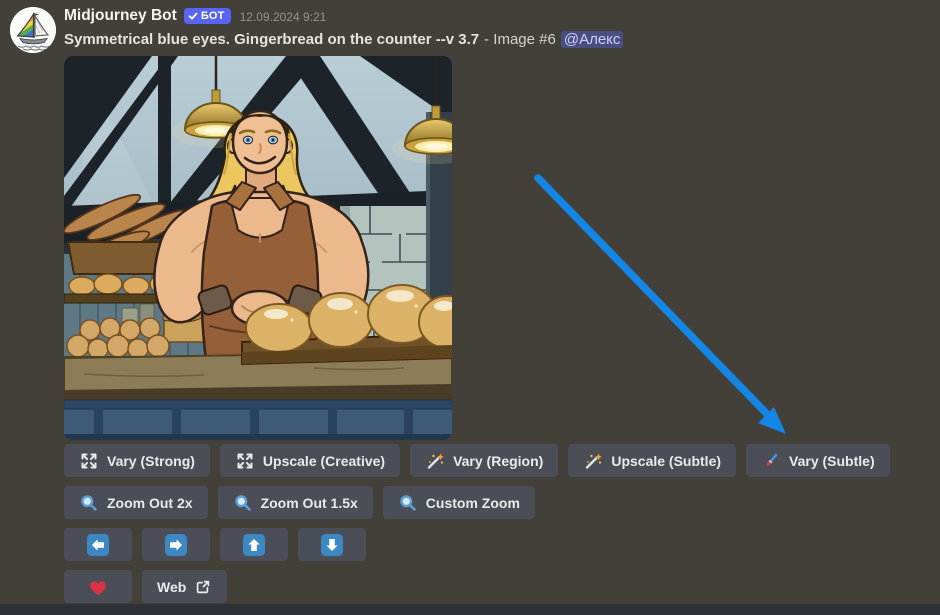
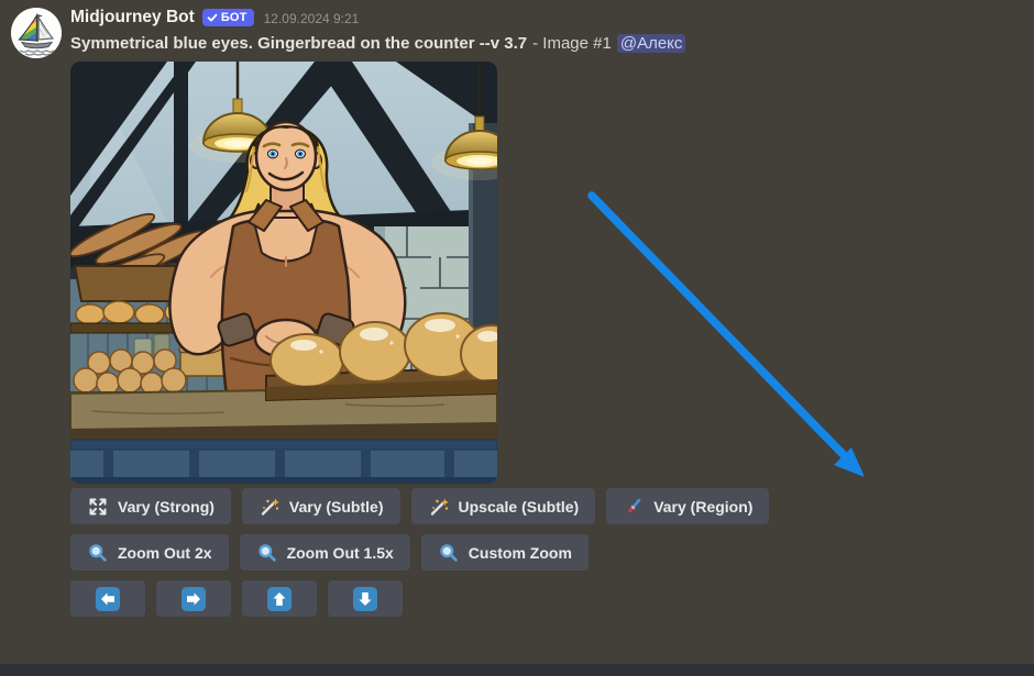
  Midjourney Bot
  БОТ
  12.09.2024 9:21
  Symmetrical blue eyes. Gingerbread on the counter --v 3.7
- - Image #6
+ - Image #1
  @Алекс
  Vary (Strong)
- Upscale (Creative)
- Vary (Region)
+ Vary (Subtle)
  Upscale (Subtle)
- Vary (Subtle)
+ Vary (Region)
  Zoom Out 2x
  Zoom Out 1.5x
  Custom Zoom
- Web
